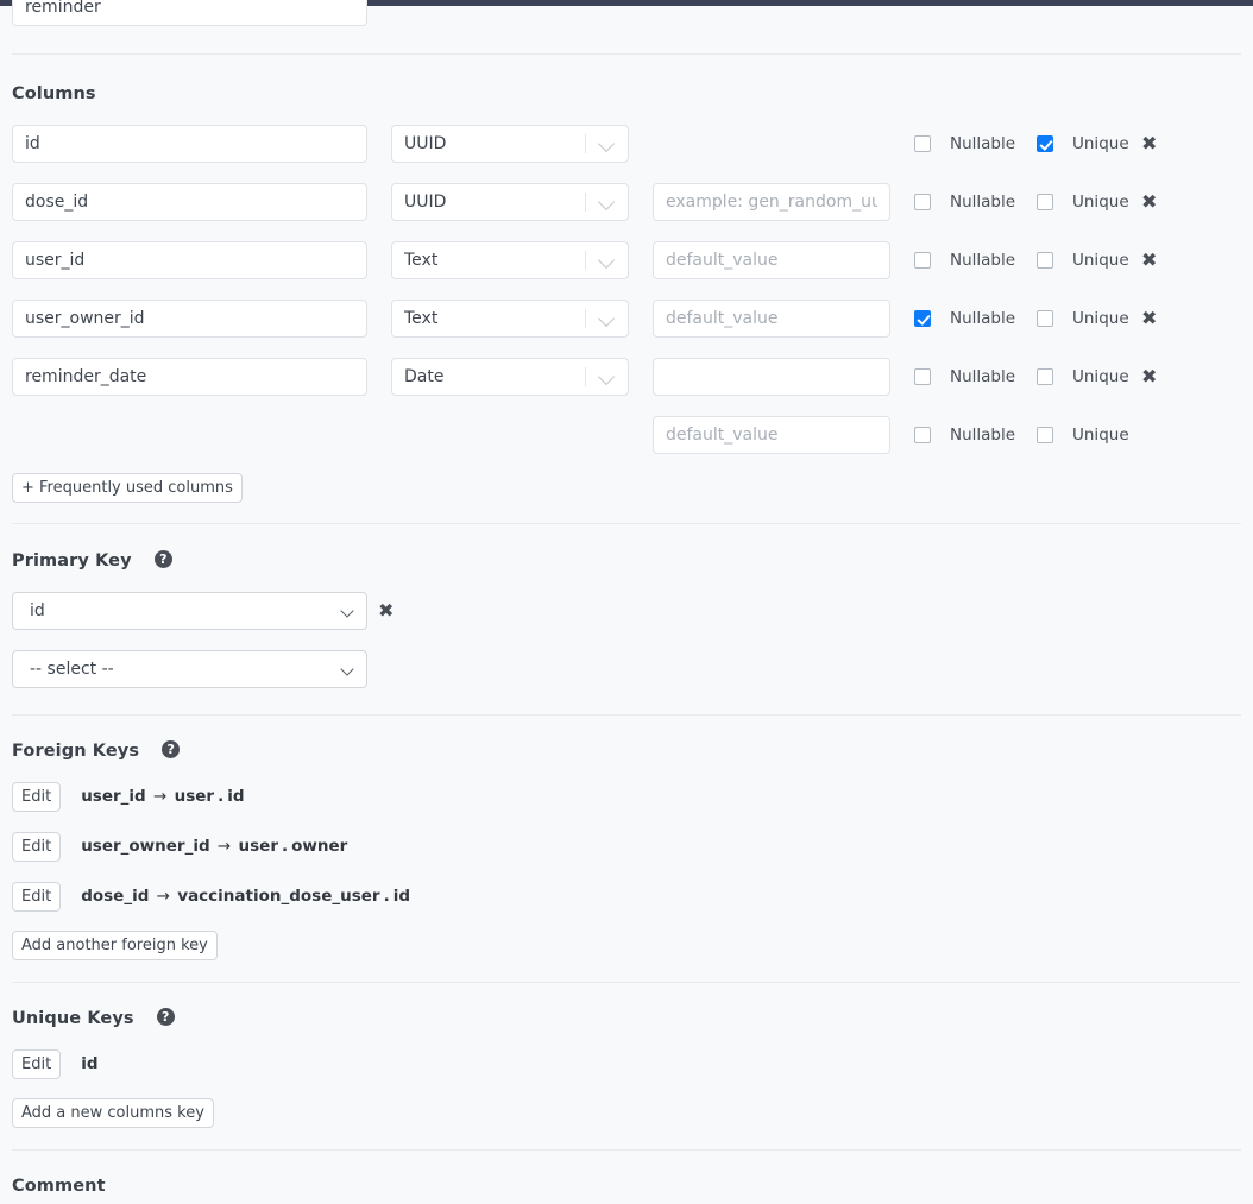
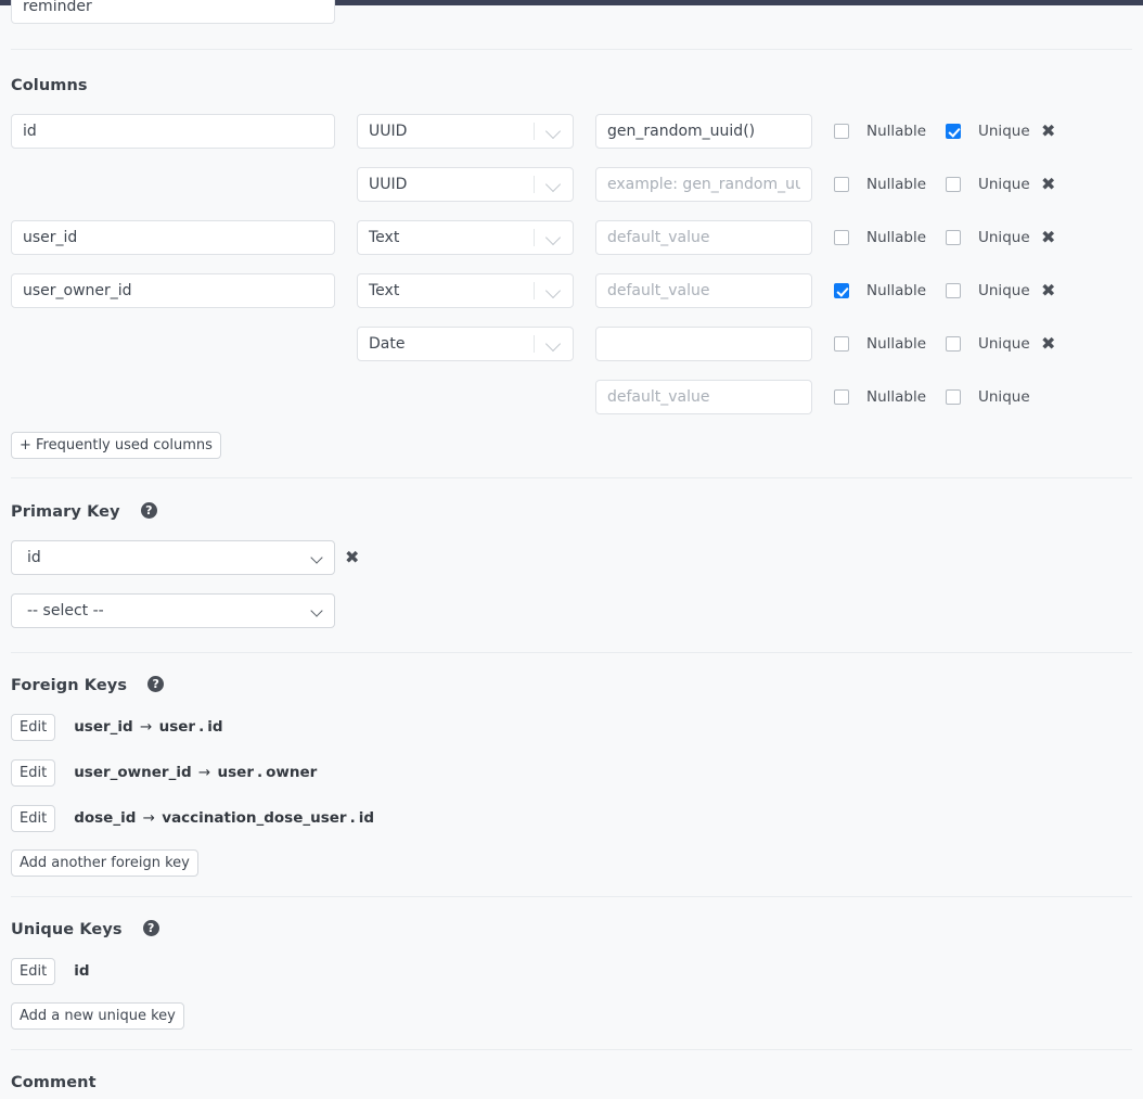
  reminder
  Columns
  id
  UUID
+ gen_random_uuid()
  Nullable
  Unique
  ✖
- dose_id
  UUID
  example: gen_random_uu
  Nullable
  Unique
  ✖
  user_id
  Text
  default_value
  Nullable
  Unique
  ✖
  user_owner_id
  Text
  default_value
  Nullable
  Unique
  ✖
- reminder_date
  Date
  Nullable
  Unique
  ✖
  default_value
  Nullable
  Unique
  + Frequently used columns
  Primary Key ?
  id
  ✖
  -- select --
  Foreign Keys ?
  Edit user_id → user . id
  Edit user_owner_id → user . owner
  Edit dose_id → vaccination_dose_user . id
  Add another foreign key
  Unique Keys ?
  Edit id
- Add a new columns key
+ Add a new unique key
  Comment
